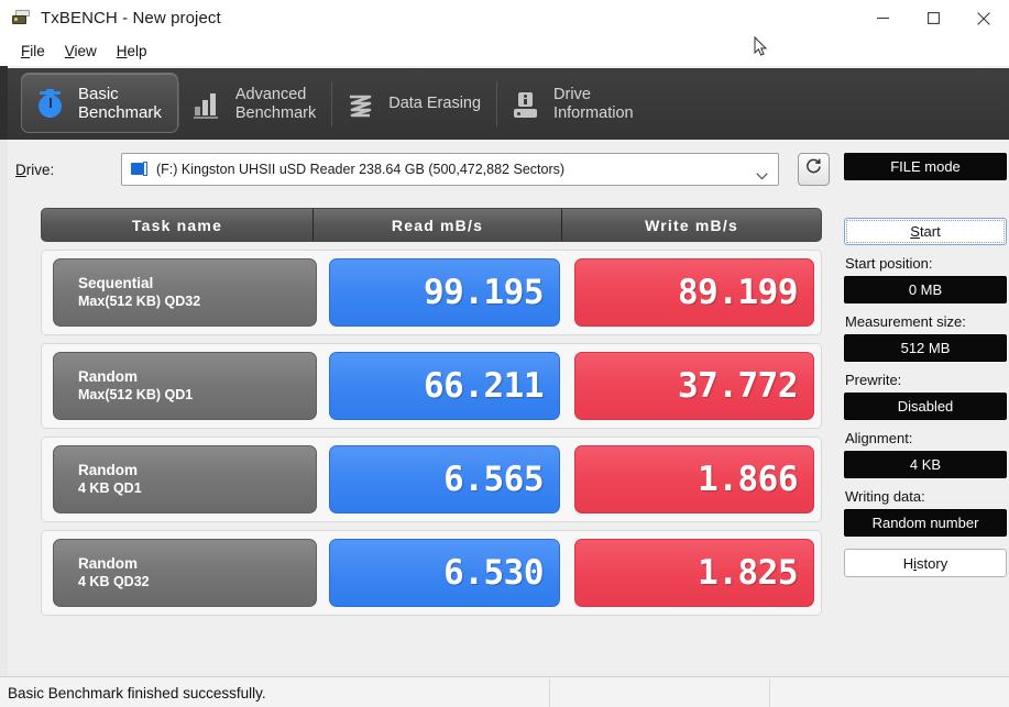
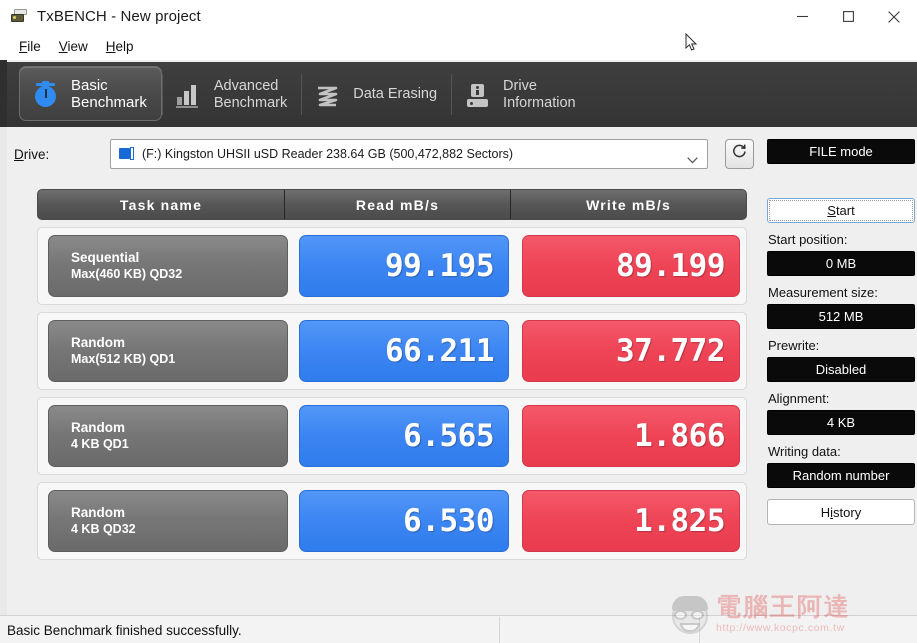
  TxBENCH - New project
  File
  View
  Help
  Basic
  Benchmark
  Advanced
  Benchmark
  Data Erasing
  Drive
  Information
  Drive:
  (F:) Kingston UHSII uSD Reader 238.64 GB (500,472,882 Sectors)
  Task name
  Read mB/s
  Write mB/s
  Sequential
- Max(512 KB) QD32
+ Max(460 KB) QD32
  99.195
  89.199
  Random
  Max(512 KB) QD1
  66.211
  37.772
  Random
  4 KB QD1
  6.565
  1.866
  Random
  4 KB QD32
  6.530
  1.825
  FILE mode
  S
  tart
  Start position:
  0 MB
  Measurement size:
  512 MB
  Prewrite:
  Disabled
  Alignment:
  4 KB
  Writing data:
  Random number
  H
  i
  story
  Basic Benchmark finished successfully.
+ 電腦王阿達
+ http://www.kocpc.com.tw
